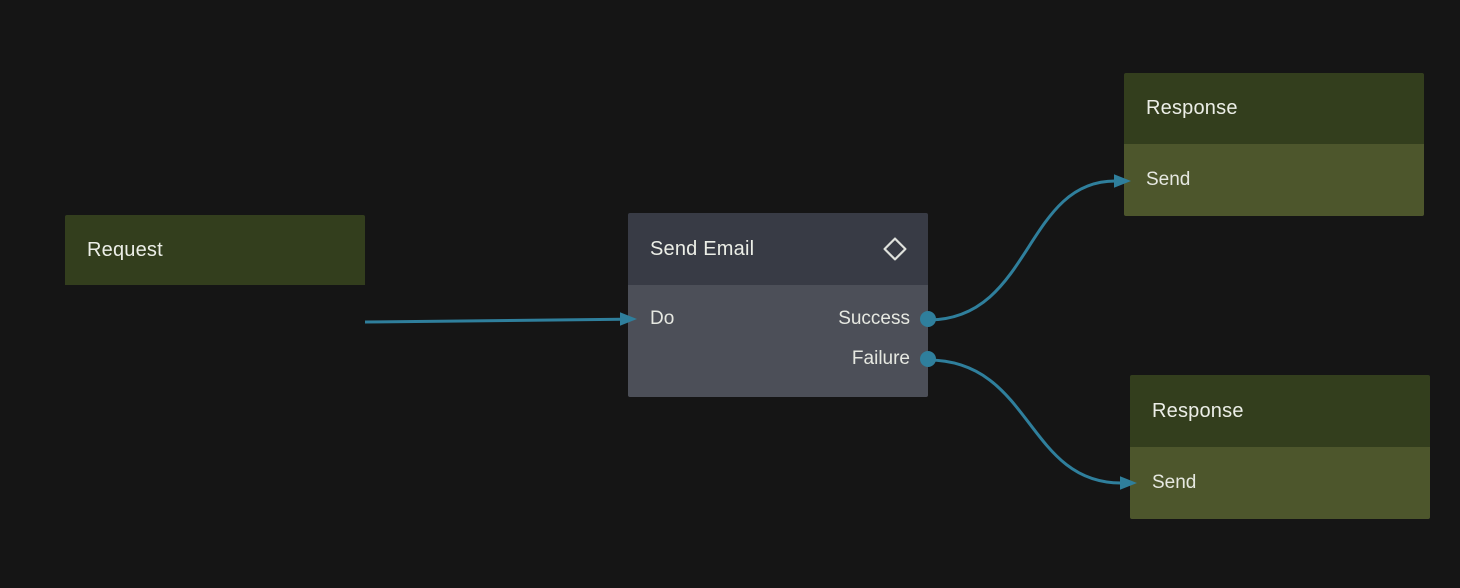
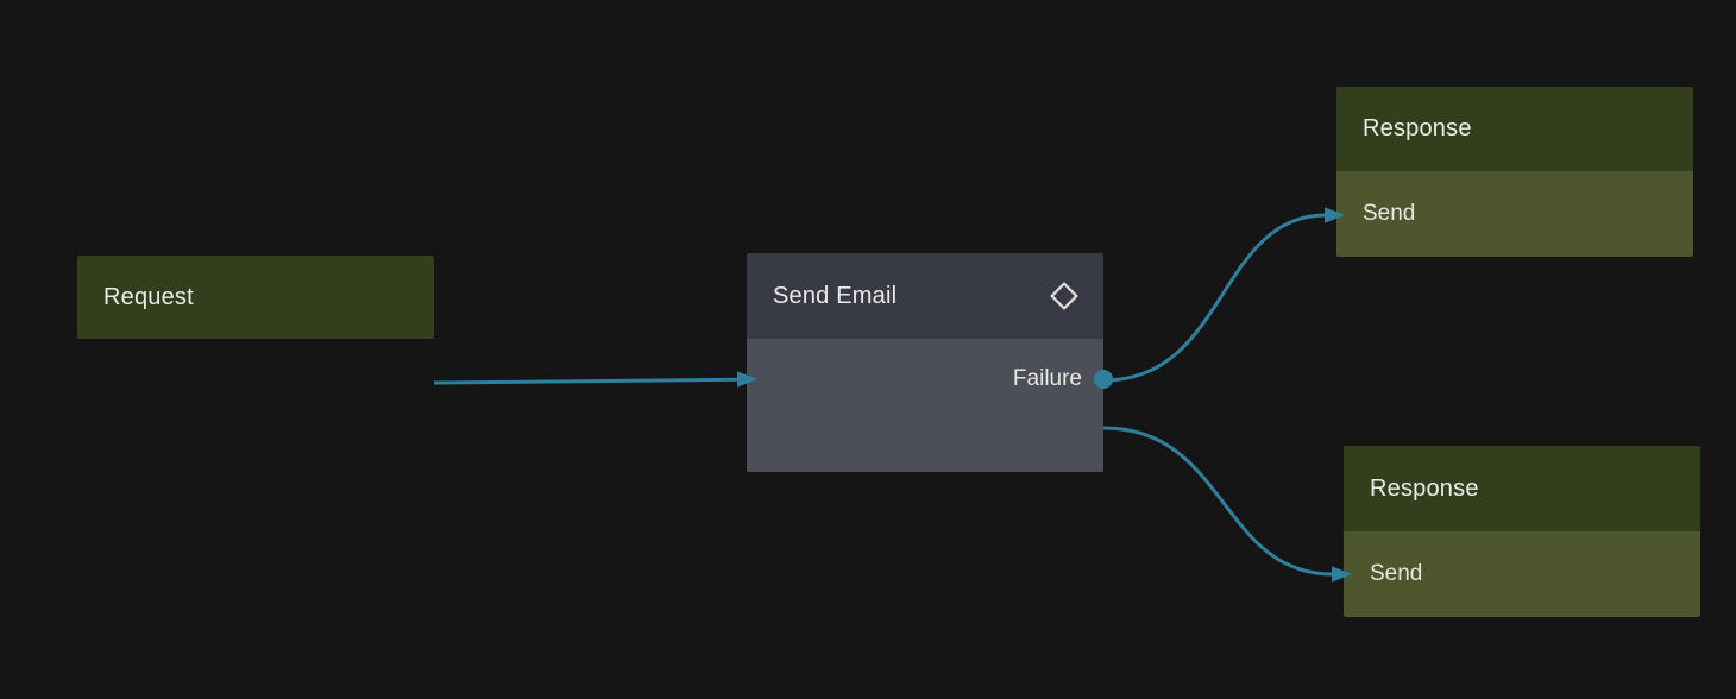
  Request
  Send Email
- Do
- Success
  Failure
  Response
  Send
  Response
  Send
